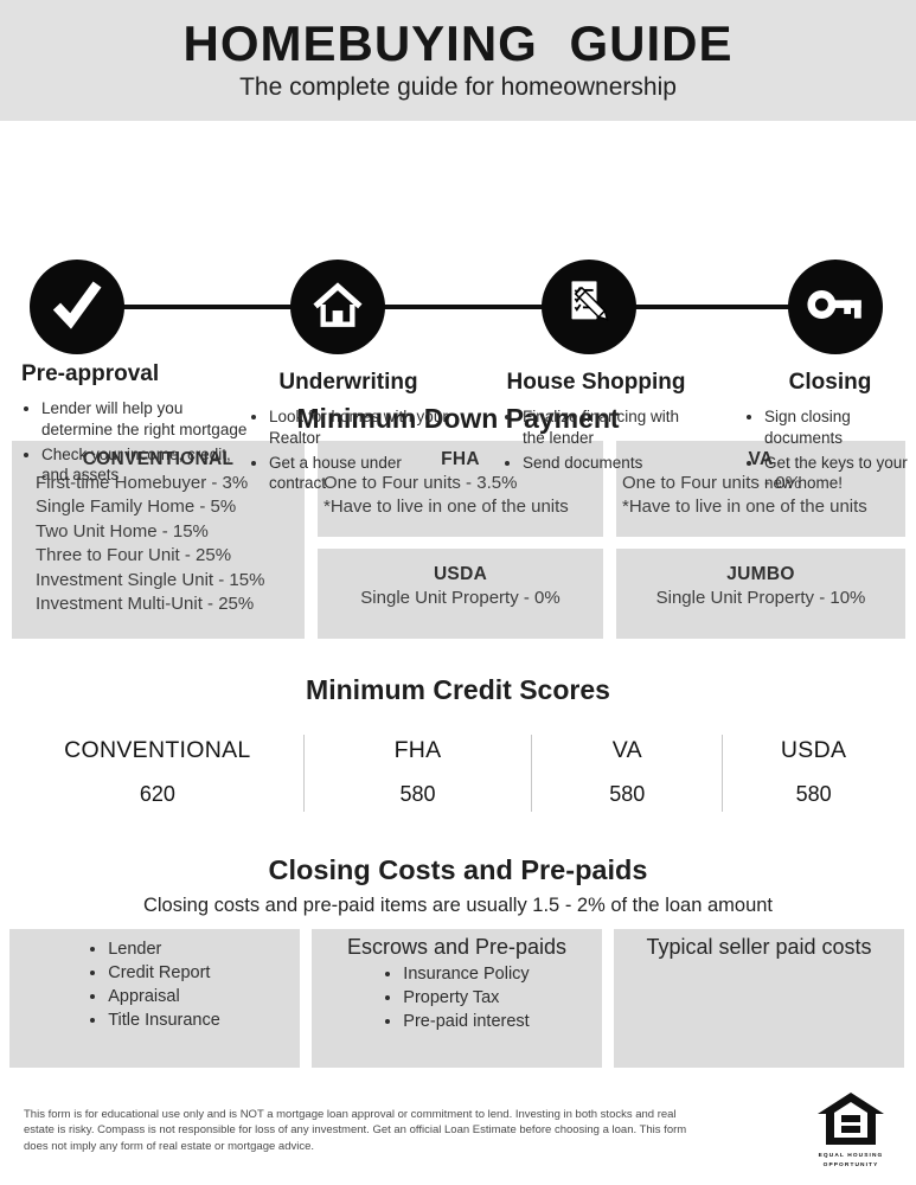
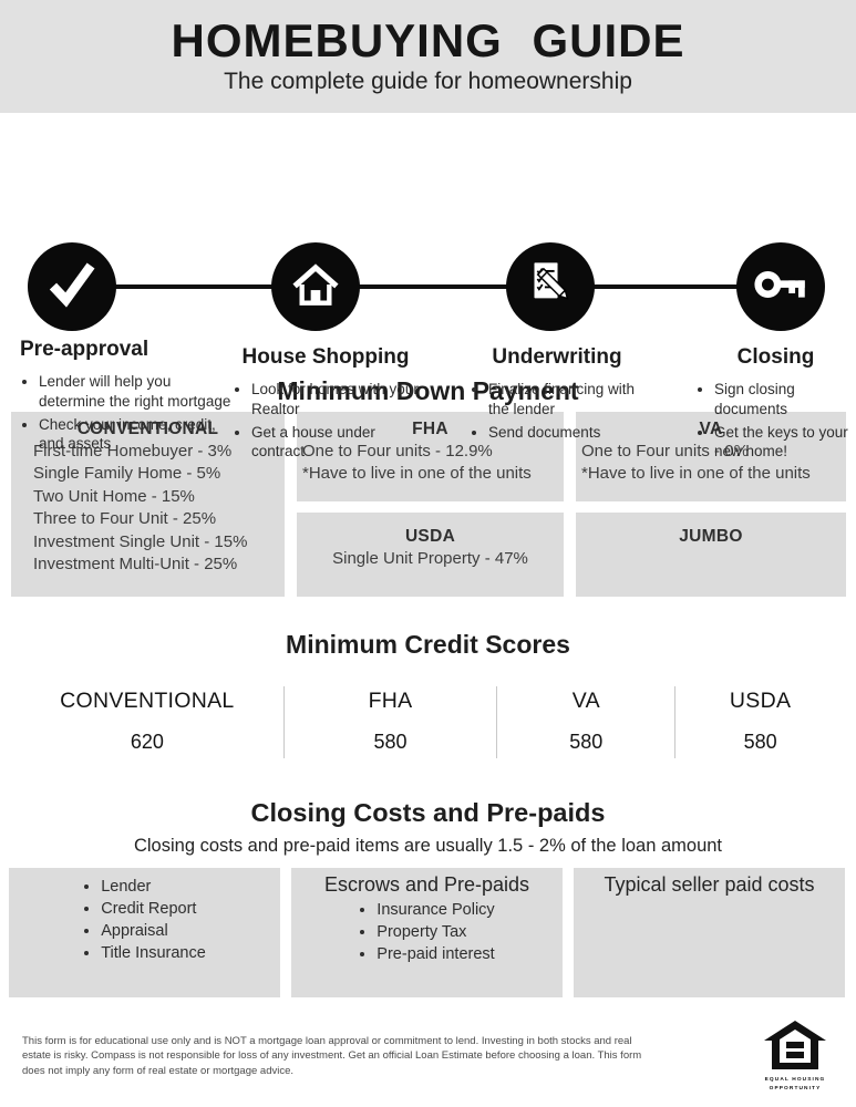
  HOMEBUYING GUIDE
  The complete guide for homeownership
  Pre-approval
  Lender will help you determine the right mortgage
  Check your income, credit, and assets
- Underwriting
+ House Shopping
  Look for homes with your Realtor
  Get a house under contract
- House Shopping
+ Underwriting
  Finalize financing with the lender
  Send documents
  Closing
  Sign closing documents
  Get the keys to your new home!
  Minimum Down Payment
  CONVENTIONAL
  First-time Homebuyer - 3%
  Single Family Home - 5%
  Two Unit Home - 15%
  Three to Four Unit - 25%
  Investment Single Unit - 15%
  Investment Multi-Unit - 25%
  FHA
- One to Four units - 3.5%
+ One to Four units - 12.9%
  *Have to live in one of the units
  VA
  One to Four units - 0%
  *Have to live in one of the units
  USDA
- Single Unit Property - 0%
+ Single Unit Property - 47%
  JUMBO
- Single Unit Property - 10%
  Minimum Credit Scores
  CONVENTIONAL
  620
  FHA
  580
  VA
  580
  USDA
  580
  Closing Costs and Pre-paids
  Closing costs and pre-paid items are usually 1.5 - 2% of the loan amount
  Lender
  Credit Report
  Appraisal
  Title Insurance
  Escrows and Pre-paids
  Insurance Policy
  Property Tax
  Pre-paid interest
  Typical seller paid costs
  This form is for educational use only and is NOT a mortgage loan approval or commitment to lend. Investing in both stocks and real estate is risky. Compass is not responsible for loss of any investment. Get an official Loan Estimate before choosing a loan. This form does not imply any form of real estate or mortgage advice.
